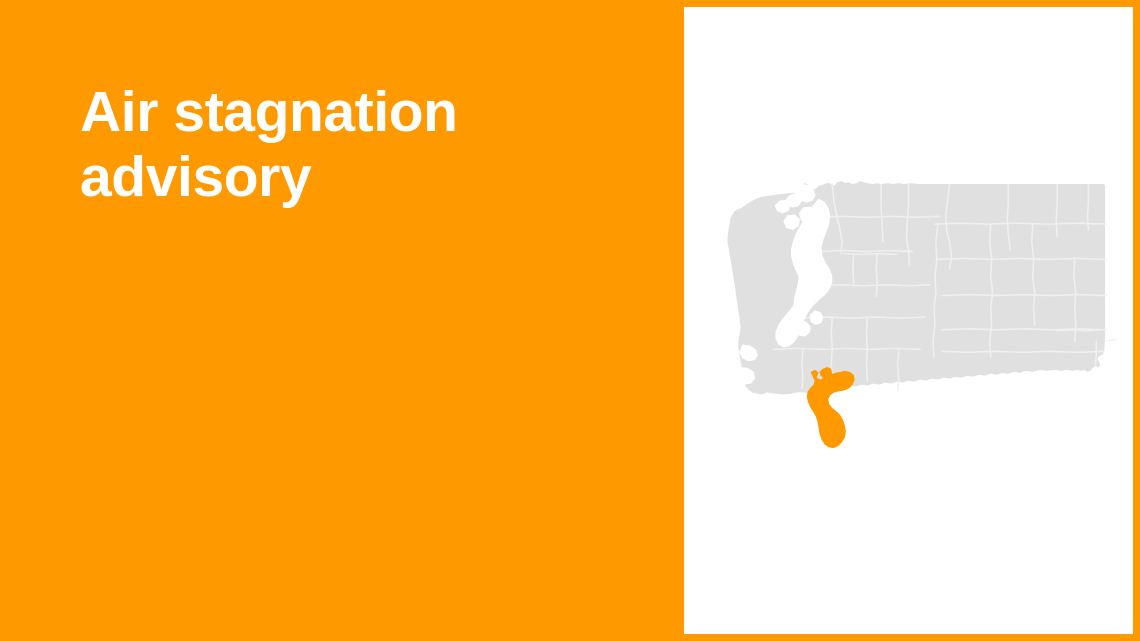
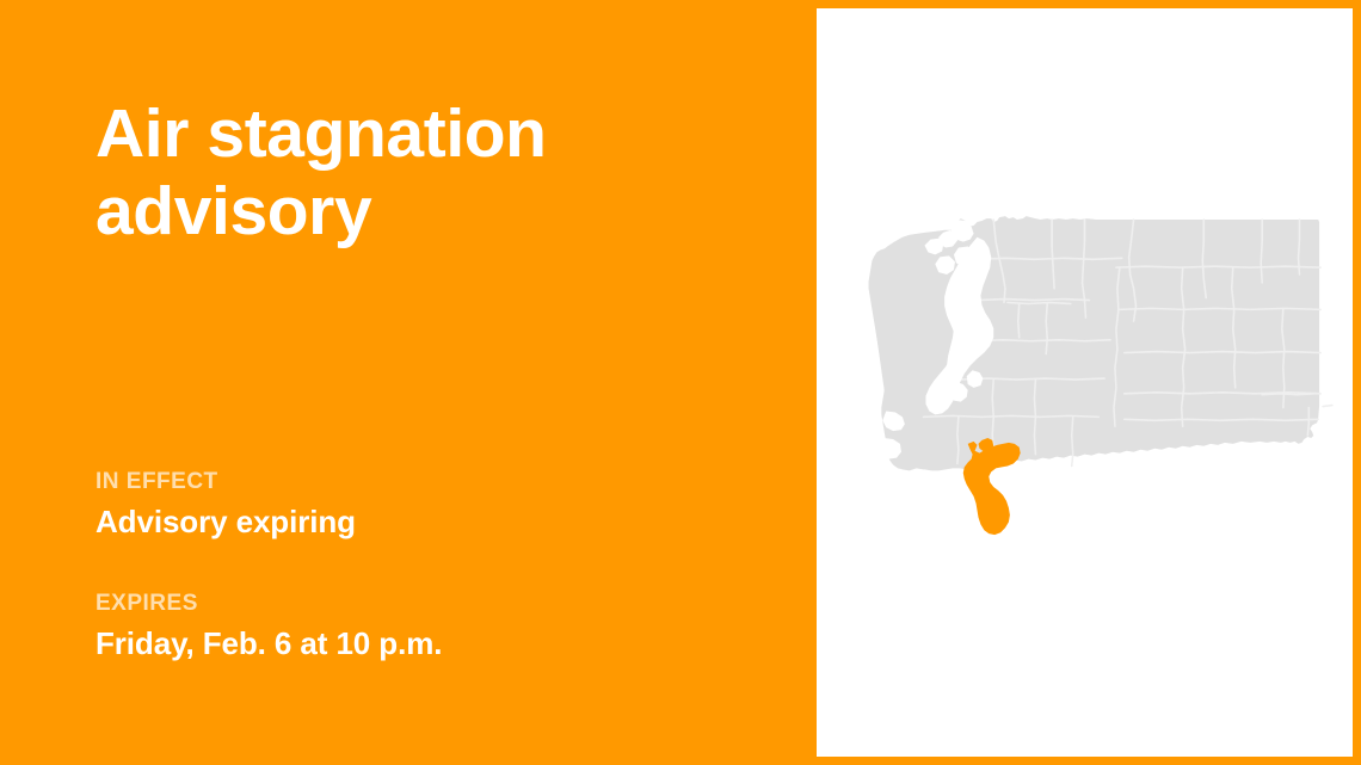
  Air stagnation
  advisory
+ IN EFFECT
+ Advisory expiring
+ EXPIRES
+ Friday, Feb. 6 at 10 p.m.
